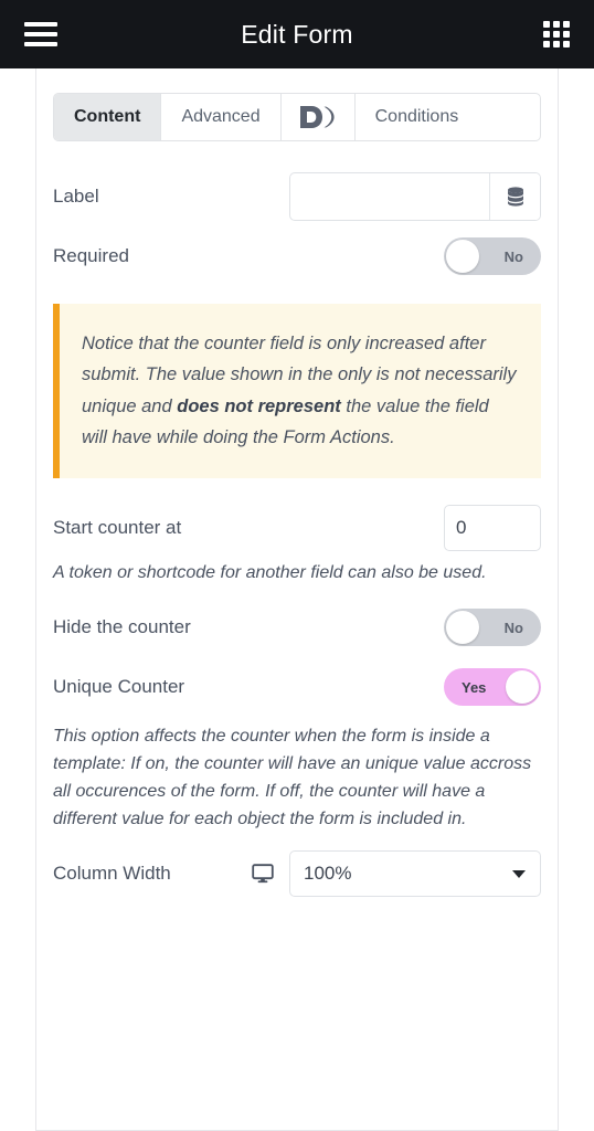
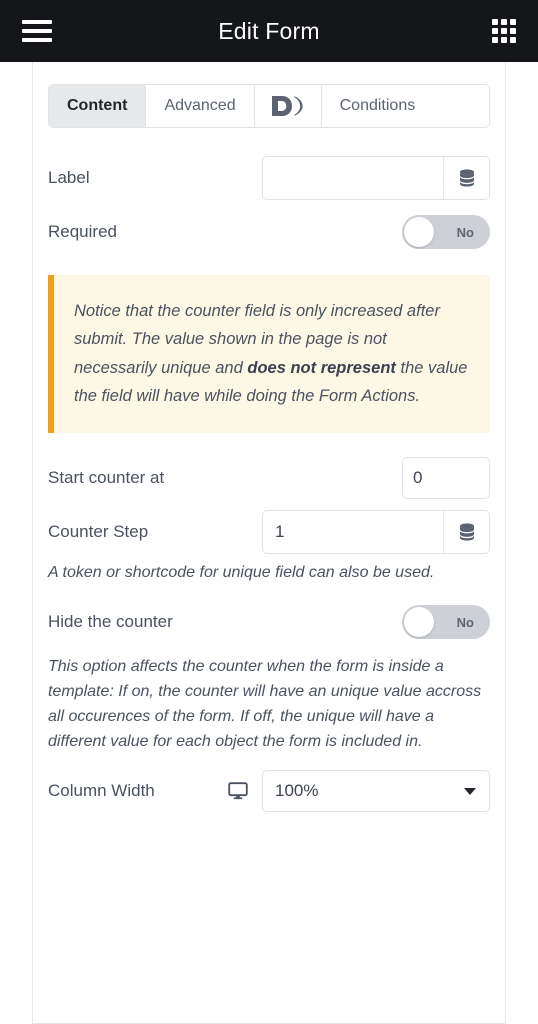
  Edit Form
  Content
  Advanced
  Conditions
  Label
  Required
  No
- Notice that the counter field is only increased after submit. The value shown in the only is not necessarily unique and does not represent the value the field will have while doing the Form Actions.
+ Notice that the counter field is only increased after submit. The value shown in the page is not necessarily unique and does not represent the value the field will have while doing the Form Actions.
  Start counter at
  0
+ Counter Step
+ 1
- A token or shortcode for another field can also be used.
+ A token or shortcode for unique field can also be used.
  Hide the counter
  No
- Unique Counter
- Yes
- This option affects the counter when the form is inside a template: If on, the counter will have an unique value accross all occurences of the form. If off, the counter will have a different value for each object the form is included in.
+ This option affects the counter when the form is inside a template: If on, the counter will have an unique value accross all occurences of the form. If off, the unique will have a different value for each object the form is included in.
  Column Width
  100%
